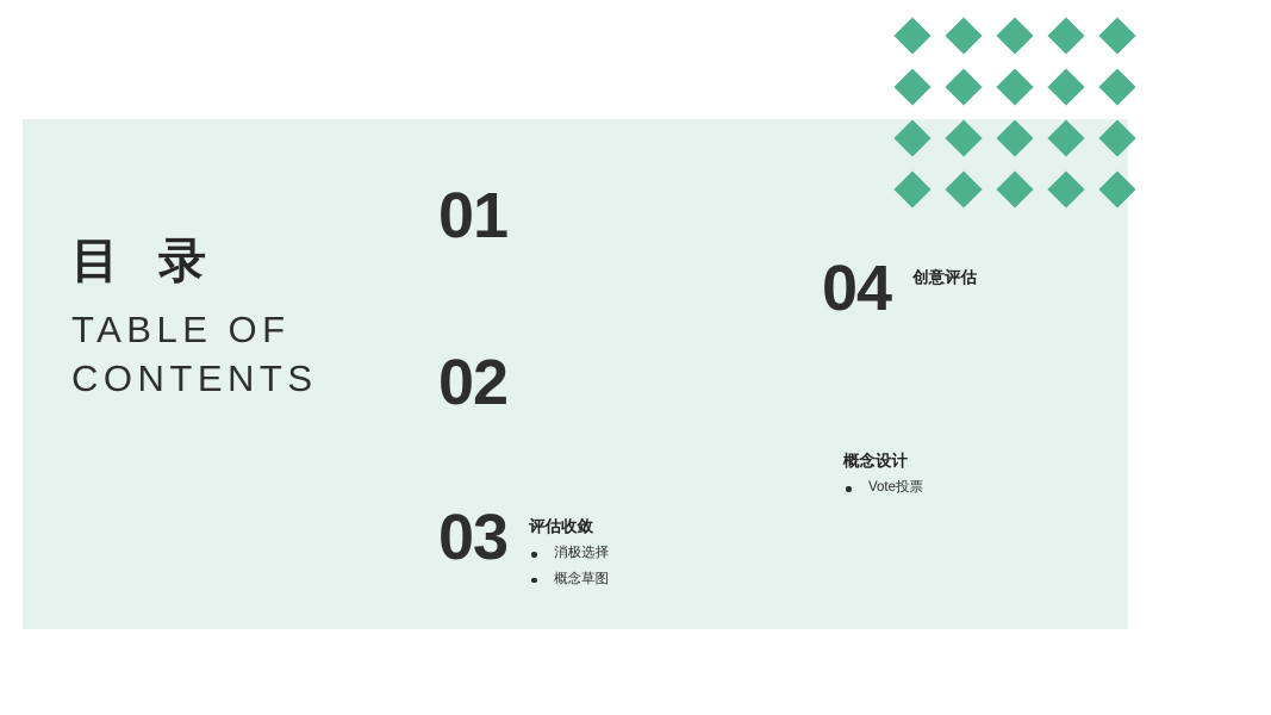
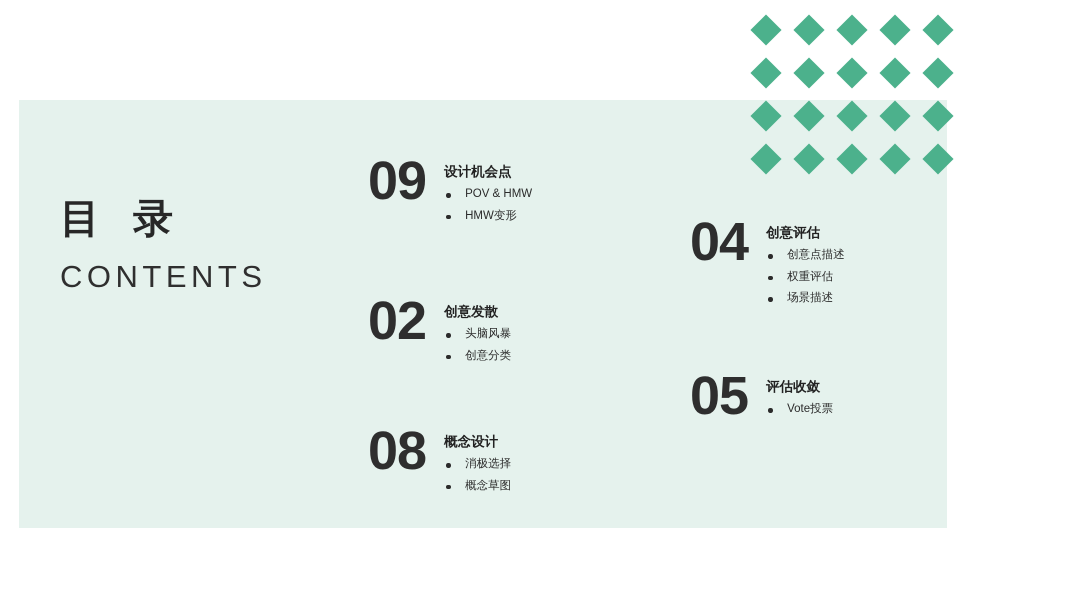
  目 录
- TABLE OF
  CONTENTS
- 01
+ 09
+ 设计机会点
+ POV & HMW
+ HMW变形
  02
+ 创意发散
+ 头脑风暴
+ 创意分类
- 03
+ 08
- 评估收敛
+ 概念设计
  消极选择
  概念草图
  04
  创意评估
+ 创意点描述
+ 权重评估
+ 场景描述
+ 05
- 概念设计
+ 评估收敛
  Vote投票
